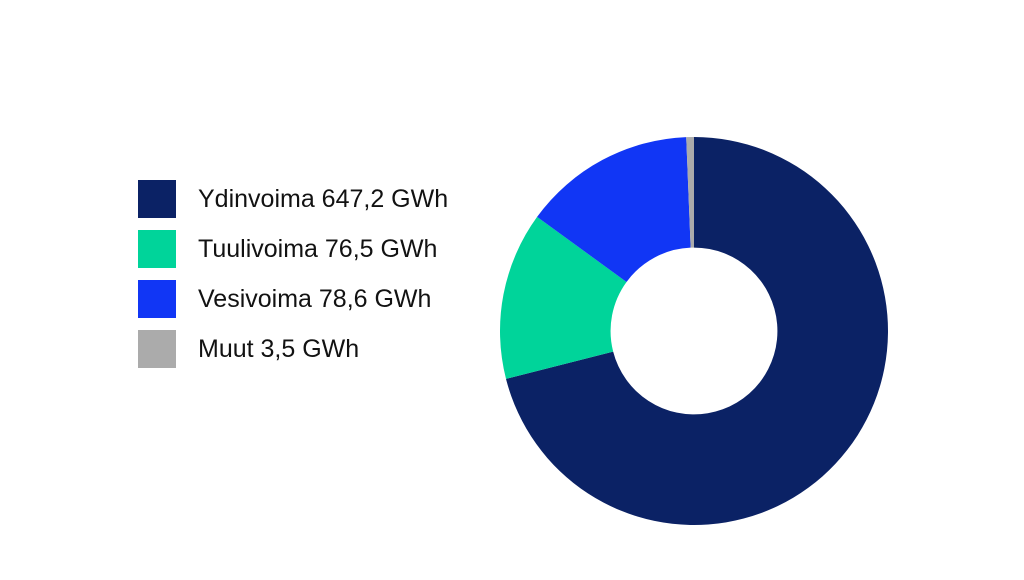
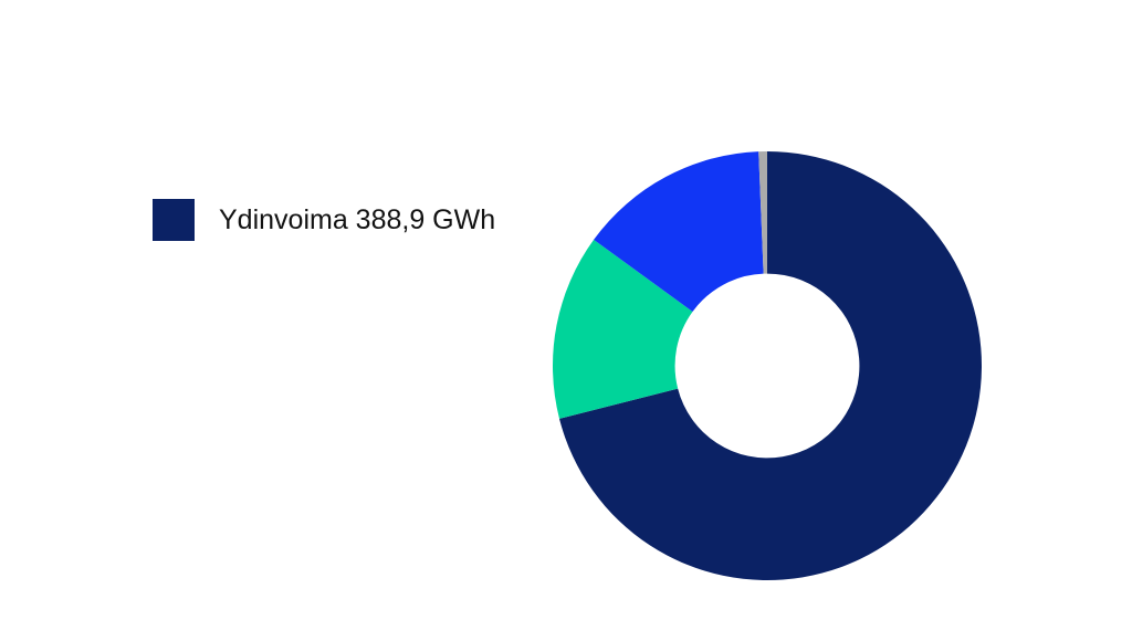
- Ydinvoima 647,2 GWh
+ Ydinvoima 388,9 GWh
- Tuulivoima 76,5 GWh
- Vesivoima 78,6 GWh
- Muut 3,5 GWh
